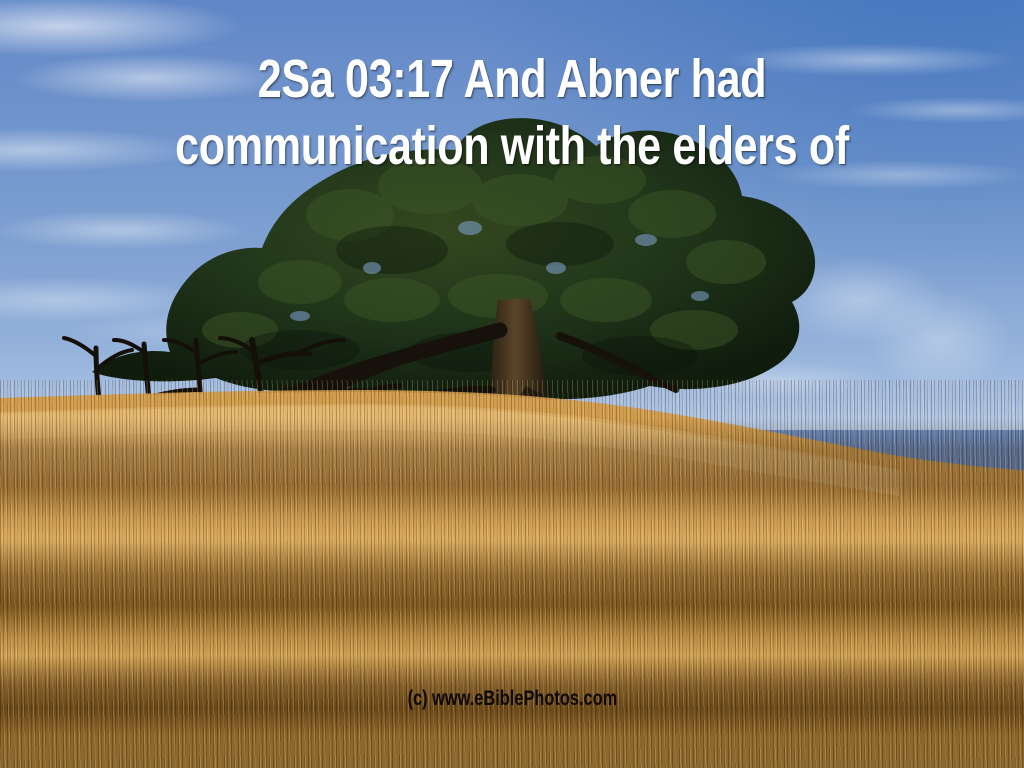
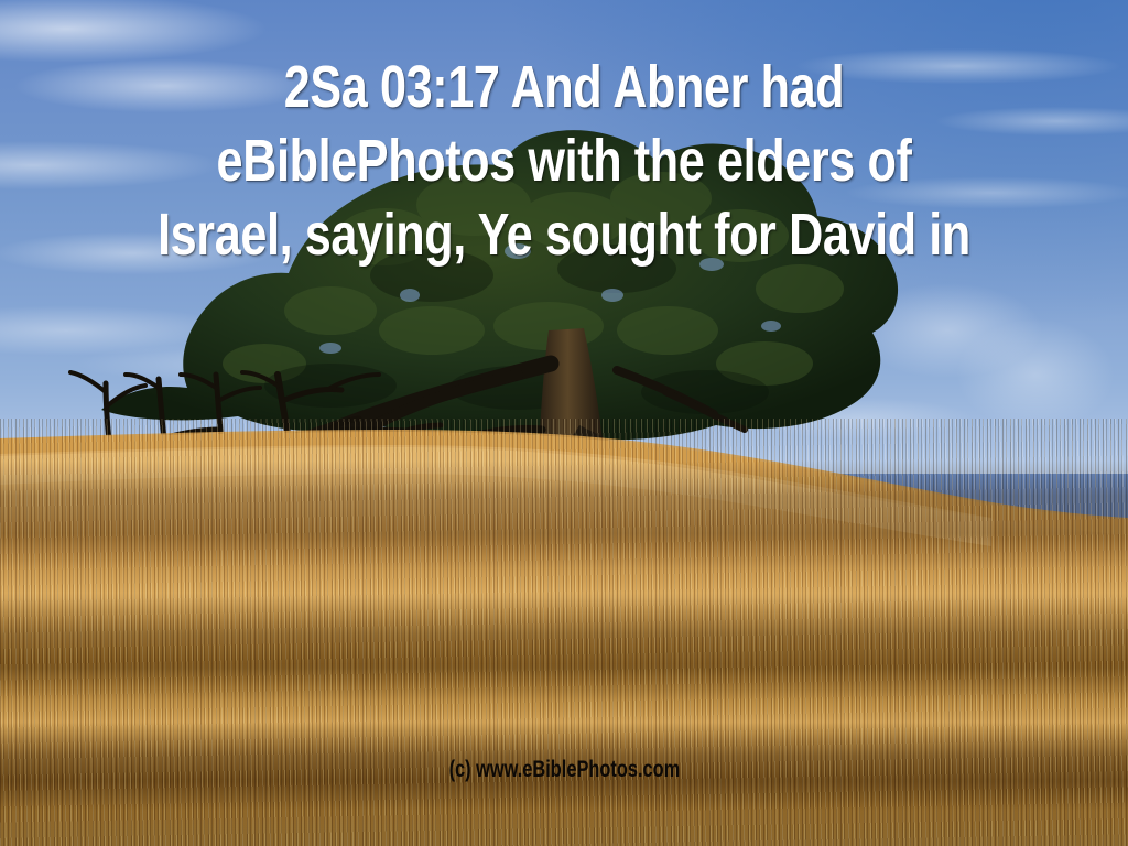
  2Sa 03:17 And Abner had
- communication with the elders of
+ eBiblePhotos with the elders of
+ Israel, saying, Ye sought for David in
  (c) www.eBiblePhotos.com
